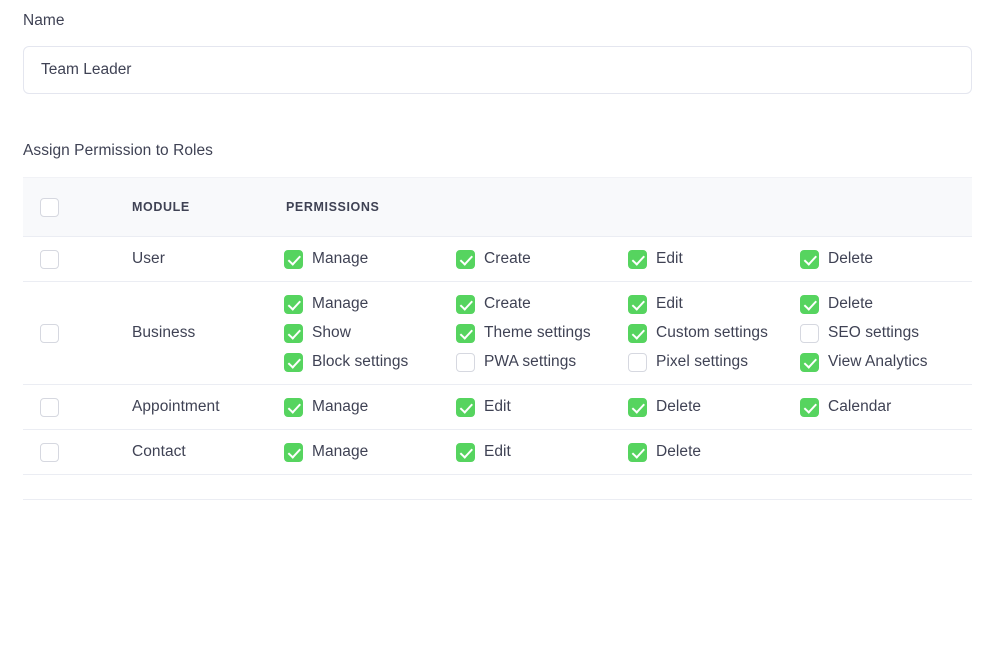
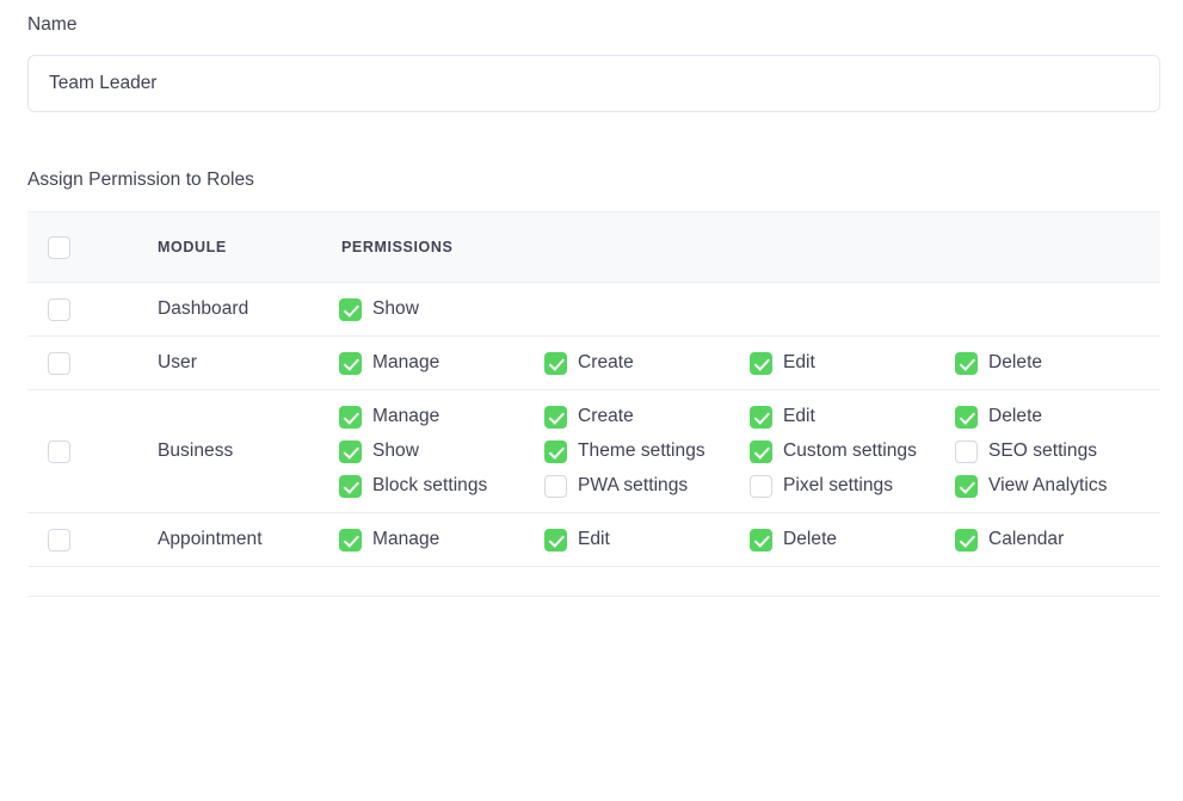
  Name
  Team Leader
  Assign Permission to Roles
  	MODULE	PERMISSIONS
+ 	Dashboard	Show
  	User	Manage Create Edit Delete
  	Business	Manage Create Edit DeleteShow Theme settings Custom settings SEO settingsBlock settings PWA settings Pixel settings View Analytics
  	Appointment	Manage Edit Delete Calendar
- 	Contact	Manage Edit Delete
